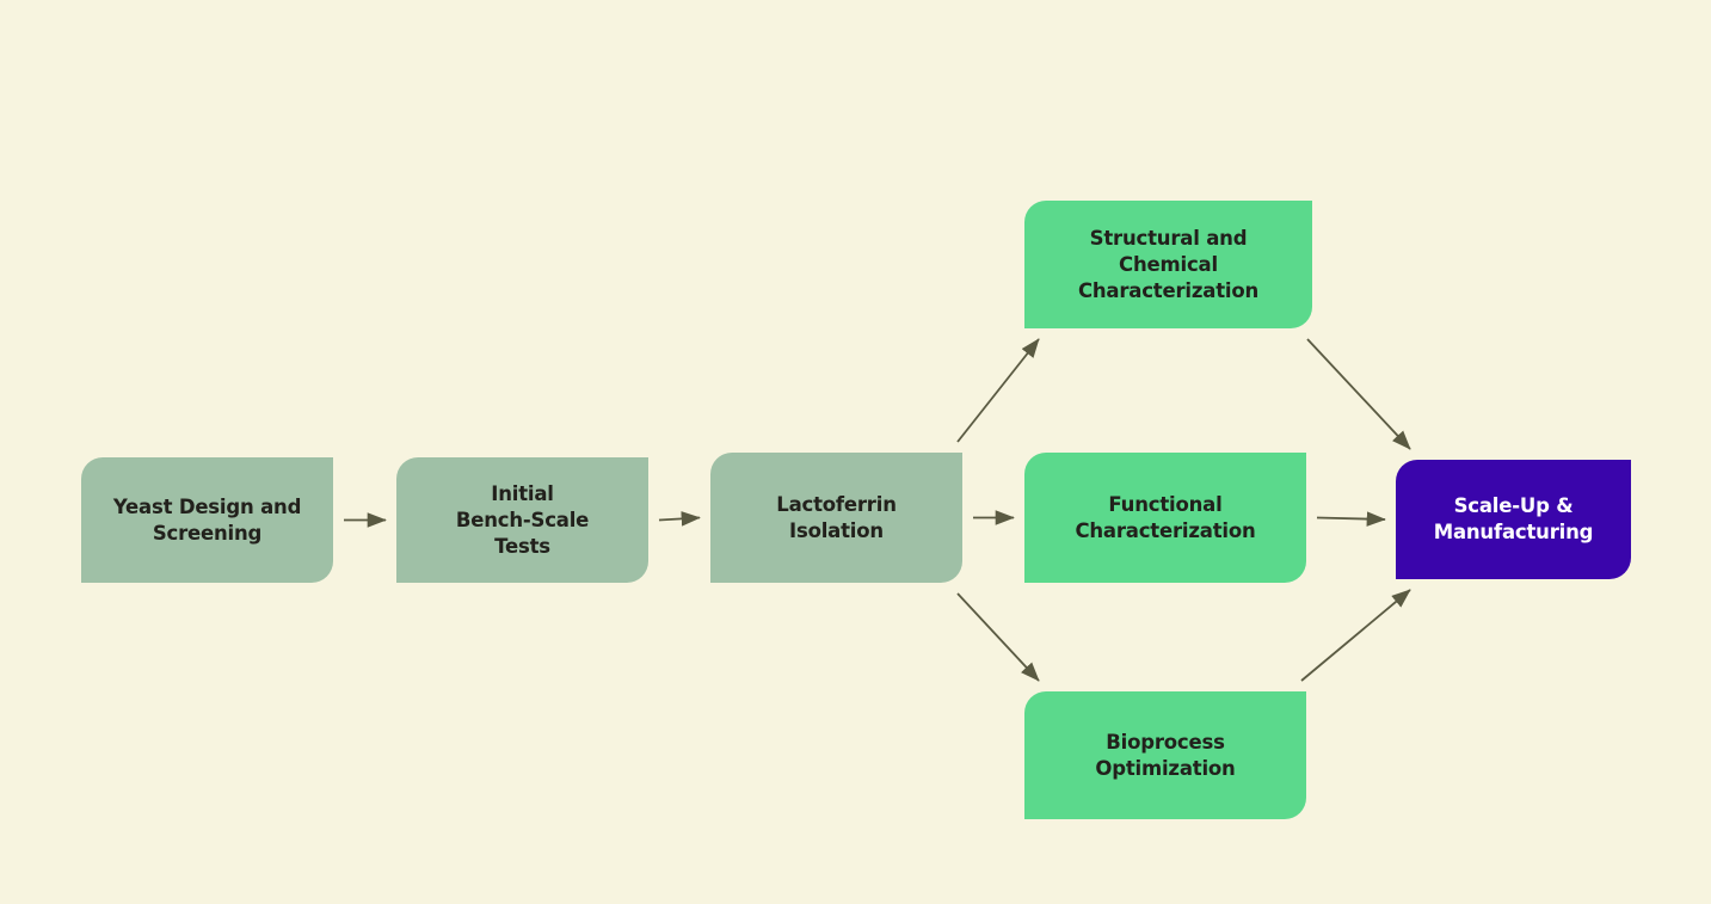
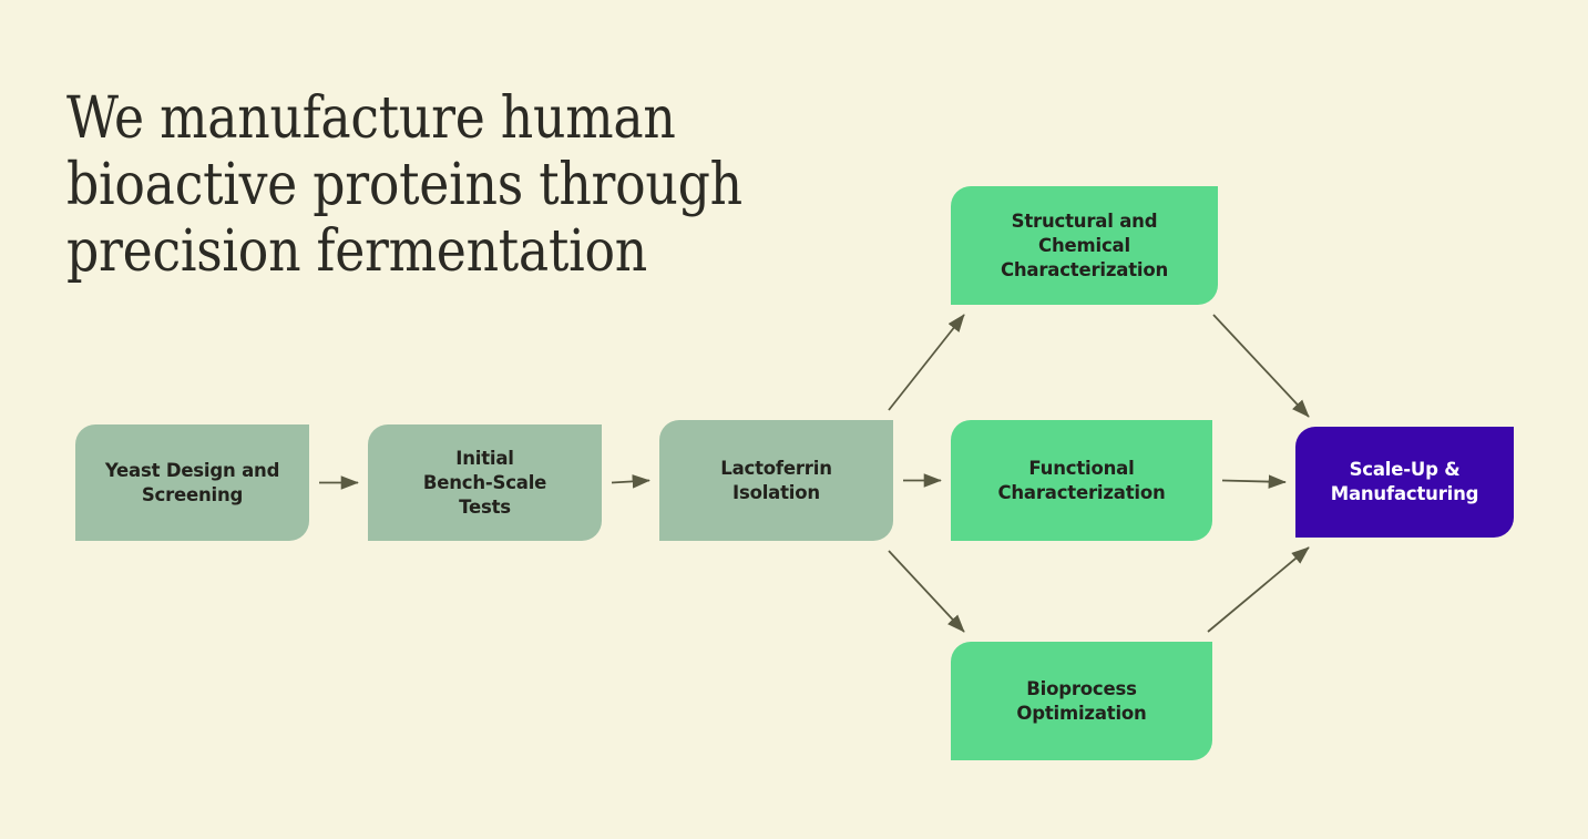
+ We manufacture human
+ bioactive proteins through
+ precision fermentation
  Yeast Design and
  Screening
  Initial
  Bench-Scale
  Tests
  Lactoferrin
  Isolation
  Structural and
  Chemical
  Characterization
  Functional
  Characterization
  Bioprocess
  Optimization
  Scale-Up &
  Manufacturing
